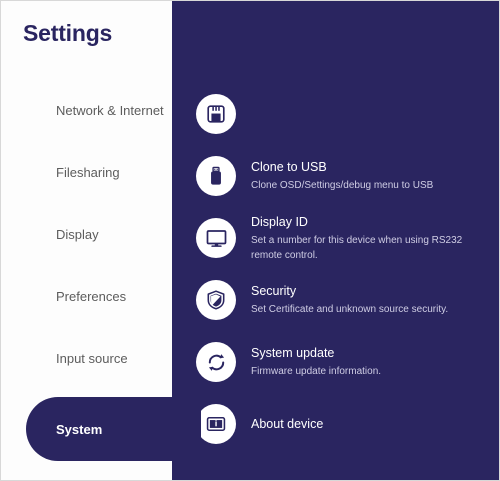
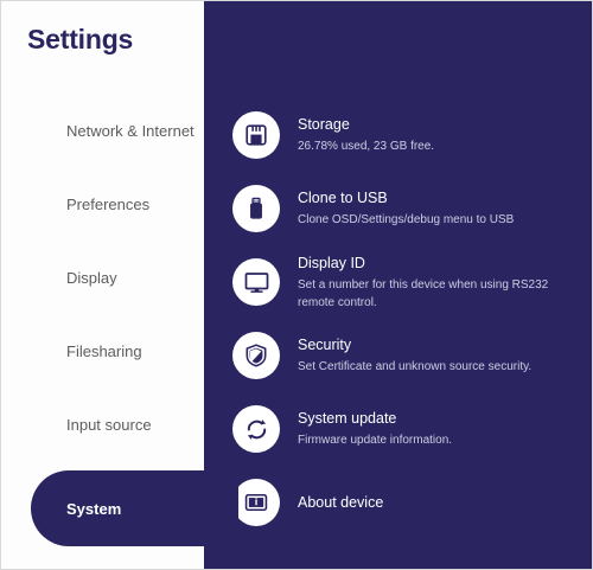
  Settings
  Network & Internet
- Filesharing
+ Preferences
  Display
- Preferences
+ Filesharing
  Input source
  System
+ Storage
+ 26.78% used, 23 GB free.
  Clone to USB
  Clone OSD/Settings/debug menu to USB
  Display ID
  Set a number for this device when using RS232 remote control.
  Security
  Set Certificate and unknown source security.
  System update
  Firmware update information.
  About device
